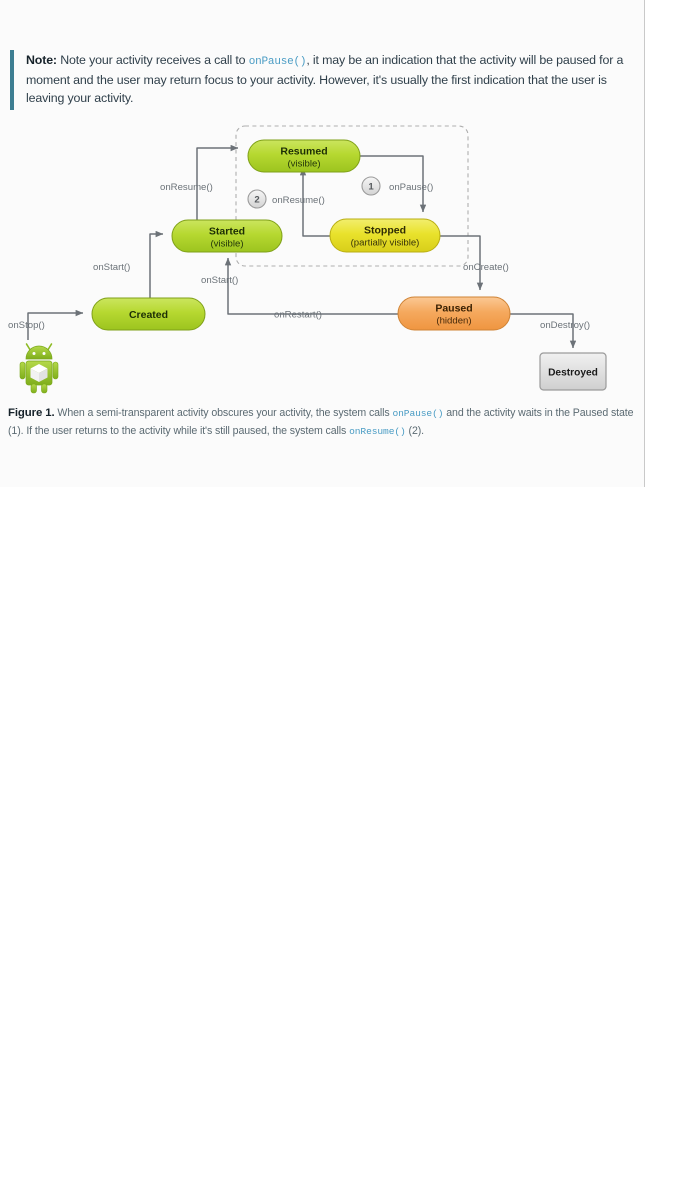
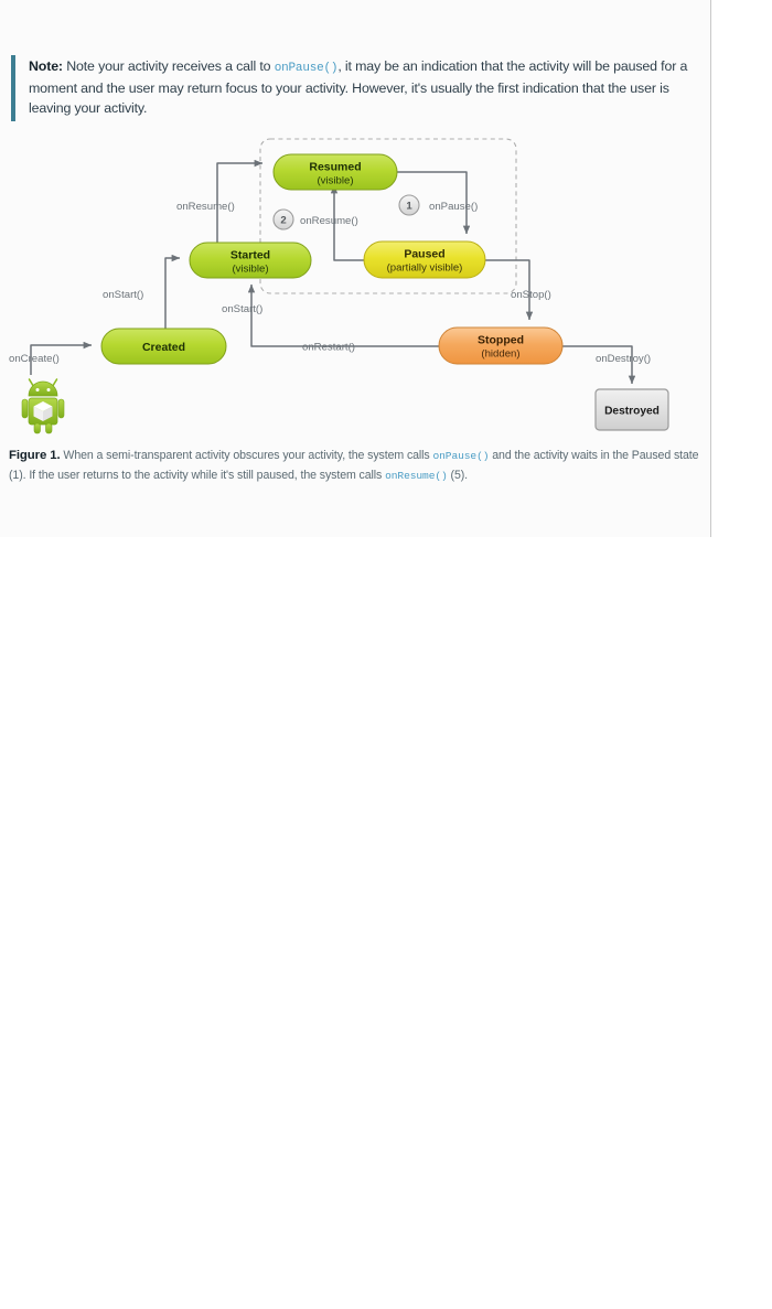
  Note: Note your activity receives a call to onPause(), it may be an indication that the activity will be paused for a moment and the user may return focus to your activity. However, it's usually the first indication that the user is leaving your activity.
  Resumed
  (visible)
  Started
  (visible)
- Stopped
+ Paused
  (partially visible)
  Created
- Paused
+ Stopped
  (hidden)
  Destroyed
- onStop()
+ onCreate()
  onStart()
  onResume()
  onPause()
  onResume()
- onCreate()
+ onStop()
  onRestart()
  onStart()
  onDestroy()
  1
  2
- Figure 1. When a semi-transparent activity obscures your activity, the system calls onPause() and the activity waits in the Paused state (1). If the user returns to the activity while it's still paused, the system calls onResume() (2).
+ Figure 1. When a semi-transparent activity obscures your activity, the system calls onPause() and the activity waits in the Paused state (1). If the user returns to the activity while it's still paused, the system calls onResume() (5).
